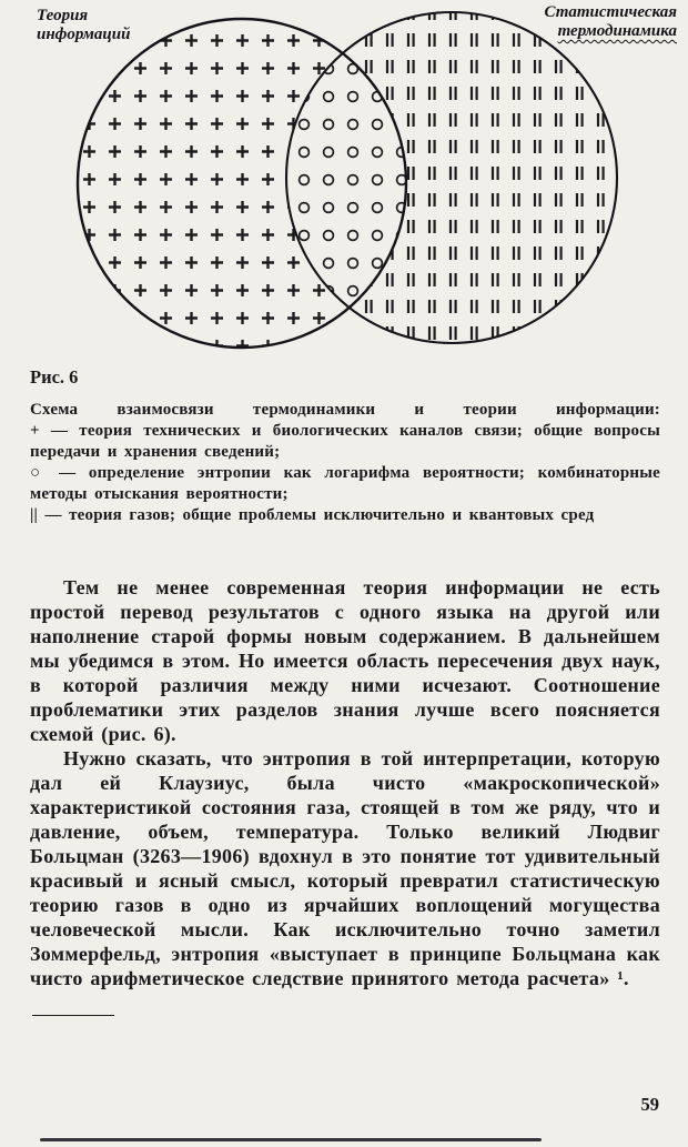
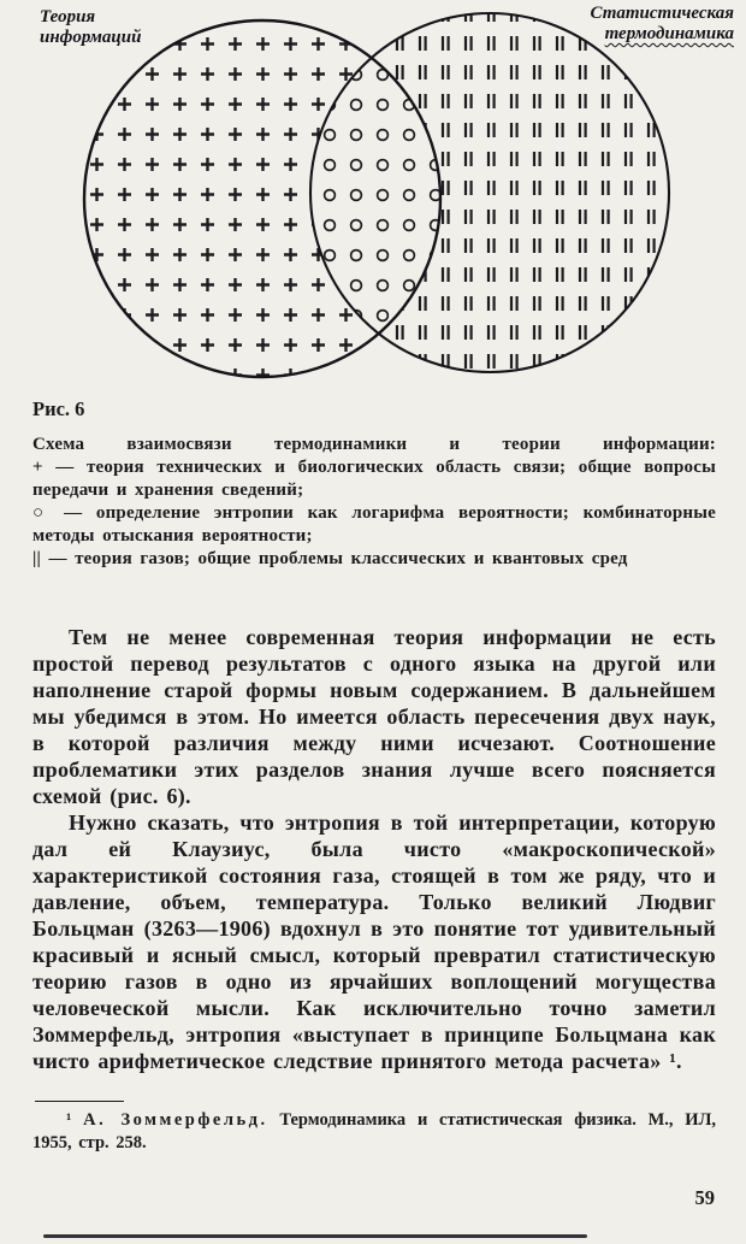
  Теория
  информаций
  Статистическая
  термодинамика
  Рис. 6
  Схема взаимосвязи термодинамики и теории информации:
- + — теория технических и биологических каналов связи; общие вопросы передачи и хранения сведений;
+ + — теория технических и биологических область связи; общие вопросы передачи и хранения сведений;
  ○ — определение энтропии как логарифма вероятности; комбинаторные методы отыскания вероятности;
- || — теория газов; общие проблемы исключительно и квантовых сред
+ || — теория газов; общие проблемы классических и квантовых сред
  Тем не менее современная теория информации не есть простой перевод результатов с одного языка на другой или наполнение старой формы новым содержанием. В дальнейшем мы убедимся в этом. Но имеется область пересечения двух наук, в которой различия между ними исчезают. Соотношение проблематики этих разделов знания лучше всего поясняется схемой (рис. 6).
  Нужно сказать, что энтропия в той интерпретации, которую дал ей Клаузиус, была чисто «макроскопической» характеристикой состояния газа, стоящей в том же ряду, что и давление, объем, температура. Только великий Людвиг Больцман (3263—1906) вдохнул в это понятие тот удивительный красивый и ясный смысл, который превратил статистическую теорию газов в одно из ярчайших воплощений могущества человеческой мысли. Как исключительно точно заметил Зоммерфельд, энтропия «выступает в принципе Больцмана как чисто арифметическое следствие принятого метода расчета» ¹.
+ ¹ А. Зоммерфельд. Термодинамика и статистическая физика. М., ИЛ, 1955, стр. 258.
  59
